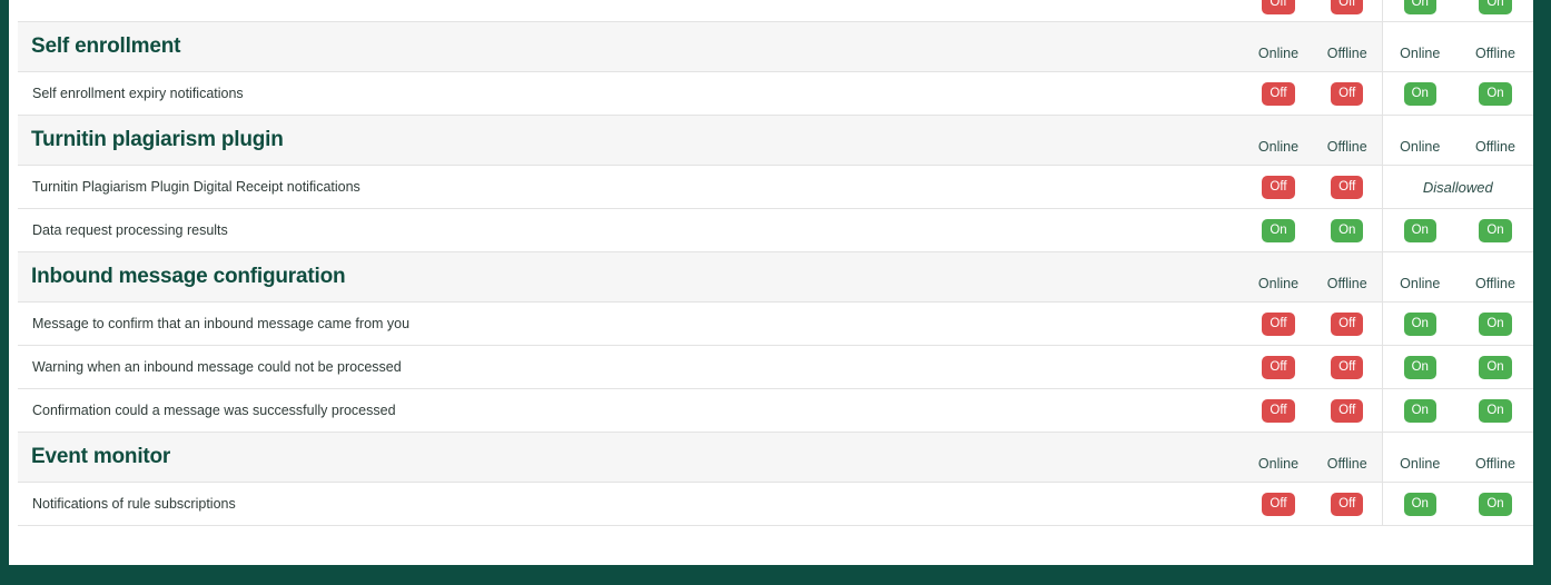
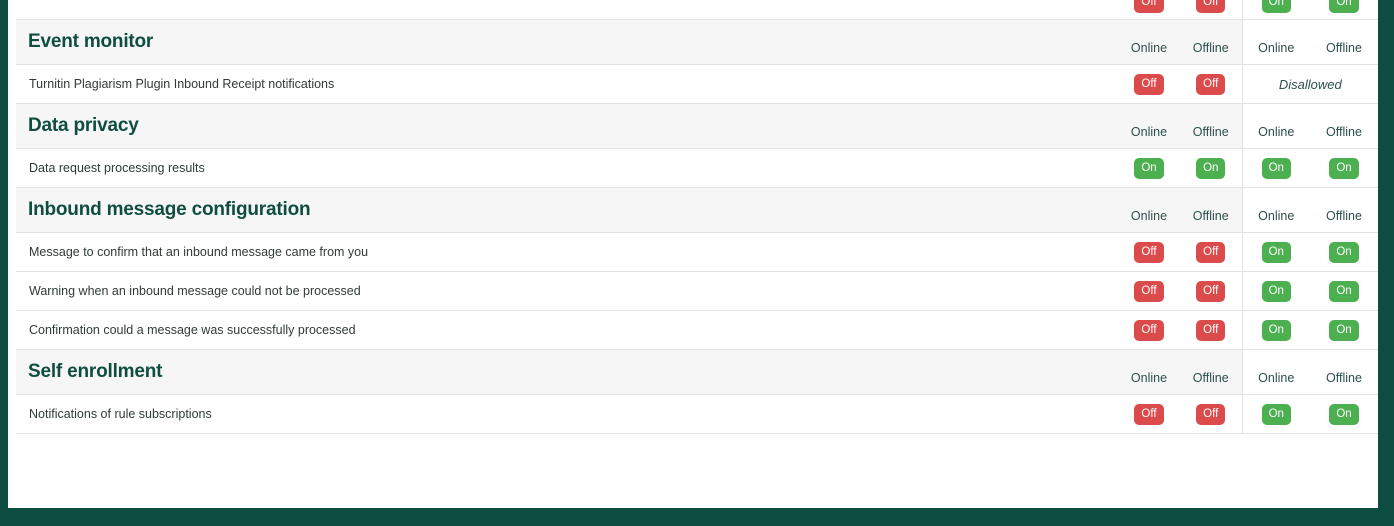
  	Off	Off	On	On
- Self enrollment	Online	Offline	Online	Offline
+ Event monitor	Online	Offline	Online	Offline
- Self enrollment expiry notifications	Off	Off	On	On
- Turnitin plagiarism plugin	Online	Offline	Online	Offline
- Turnitin Plagiarism Plugin Digital Receipt notifications	Off	Off	Disallowed
+ Turnitin Plagiarism Plugin Inbound Receipt notifications	Off	Off	Disallowed
+ Data privacy	Online	Offline	Online	Offline
  Data request processing results	On	On	On	On
  Inbound message configuration	Online	Offline	Online	Offline
  Message to confirm that an inbound message came from you	Off	Off	On	On
  Warning when an inbound message could not be processed	Off	Off	On	On
  Confirmation could a message was successfully processed	Off	Off	On	On
- Event monitor	Online	Offline	Online	Offline
+ Self enrollment	Online	Offline	Online	Offline
  Notifications of rule subscriptions	Off	Off	On	On
